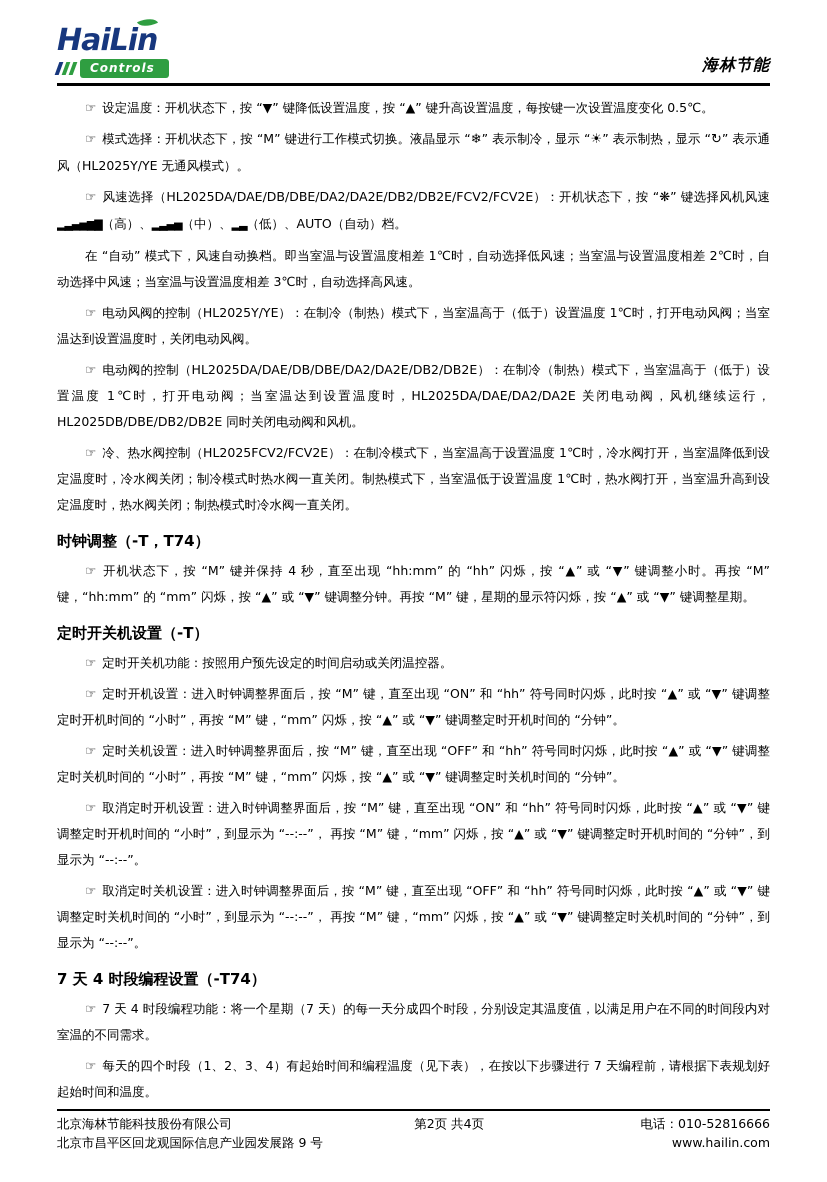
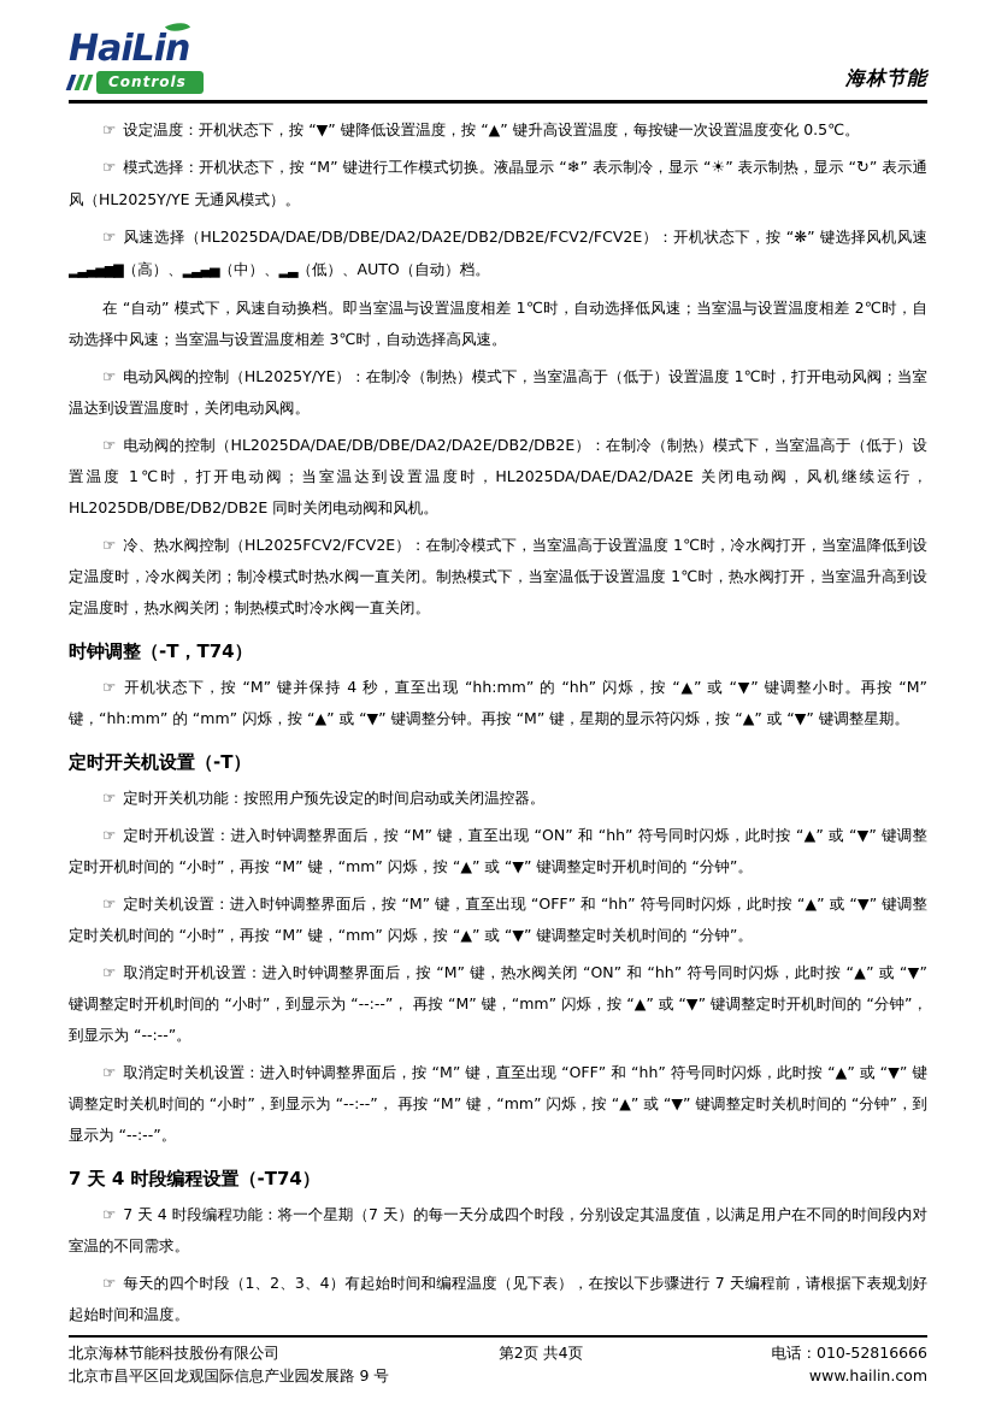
  HaiLin
  Controls
  海林节能
  ☞ 设定温度：开机状态下，按 “▼” 键降低设置温度，按 “▲” 键升高设置温度，每按键一次设置温度变化 0.5℃。
  ☞ 模式选择：开机状态下，按 “M” 键进行工作模式切换。液晶显示 “❄” 表示制冷，显示 “☀” 表示制热，显示 “↻” 表示通风（HL2025Y/YE 无通风模式）。
  ☞ 风速选择（HL2025DA/DAE/DB/DBE/DA2/DA2E/DB2/DB2E/FCV2/FCV2E）：开机状态下，按 “❋” 键选择风机风速 ▂▃▄▅▆▇（高）、▂▃▄▅（中）、▂▃（低）、AUTO（自动）档。
  在 “自动” 模式下，风速自动换档。即当室温与设置温度相差 1℃时，自动选择低风速；当室温与设置温度相差 2℃时，自动选择中风速；当室温与设置温度相差 3℃时，自动选择高风速。
  ☞ 电动风阀的控制（HL2025Y/YE）：在制冷（制热）模式下，当室温高于（低于）设置温度 1℃时，打开电动风阀；当室温达到设置温度时，关闭电动风阀。
  ☞ 电动阀的控制（HL2025DA/DAE/DB/DBE/DA2/DA2E/DB2/DB2E）：在制冷（制热）模式下，当室温高于（低于）设置温度 1℃时，打开电动阀；当室温达到设置温度时，HL2025DA/DAE/DA2/DA2E 关闭电动阀，风机继续运行，HL2025DB/DBE/DB2/DB2E 同时关闭电动阀和风机。
  ☞ 冷、热水阀控制（HL2025FCV2/FCV2E）：在制冷模式下，当室温高于设置温度 1℃时，冷水阀打开，当室温降低到设定温度时，冷水阀关闭；制冷模式时热水阀一直关闭。制热模式下，当室温低于设置温度 1℃时，热水阀打开，当室温升高到设定温度时，热水阀关闭；制热模式时冷水阀一直关闭。
  时钟调整（-T，T74）
  ☞ 开机状态下，按 “M” 键并保持 4 秒，直至出现 “hh:mm” 的 “hh” 闪烁，按 “▲” 或 “▼” 键调整小时。再按 “M” 键，“hh:mm” 的 “mm” 闪烁，按 “▲” 或 “▼” 键调整分钟。再按 “M” 键，星期的显示符闪烁，按 “▲” 或 “▼” 键调整星期。
  定时开关机设置（-T）
  ☞ 定时开关机功能：按照用户预先设定的时间启动或关闭温控器。
  ☞ 定时开机设置：进入时钟调整界面后，按 “M” 键，直至出现 “ON” 和 “hh” 符号同时闪烁，此时按 “▲” 或 “▼” 键调整定时开机时间的 “小时”，再按 “M” 键，“mm” 闪烁，按 “▲” 或 “▼” 键调整定时开机时间的 “分钟”。
  ☞ 定时关机设置：进入时钟调整界面后，按 “M” 键，直至出现 “OFF” 和 “hh” 符号同时闪烁，此时按 “▲” 或 “▼” 键调整定时关机时间的 “小时”，再按 “M” 键，“mm” 闪烁，按 “▲” 或 “▼” 键调整定时关机时间的 “分钟”。
- ☞ 取消定时开机设置：进入时钟调整界面后，按 “M” 键，直至出现 “ON” 和 “hh” 符号同时闪烁，此时按 “▲” 或 “▼” 键调整定时开机时间的 “小时”，到显示为 “--:--”， 再按 “M” 键，“mm” 闪烁，按 “▲” 或 “▼” 键调整定时开机时间的 “分钟”，到显示为 “--:--”。
+ ☞ 取消定时开机设置：进入时钟调整界面后，按 “M” 键，热水阀关闭 “ON” 和 “hh” 符号同时闪烁，此时按 “▲” 或 “▼” 键调整定时开机时间的 “小时”，到显示为 “--:--”， 再按 “M” 键，“mm” 闪烁，按 “▲” 或 “▼” 键调整定时开机时间的 “分钟”，到显示为 “--:--”。
  ☞ 取消定时关机设置：进入时钟调整界面后，按 “M” 键，直至出现 “OFF” 和 “hh” 符号同时闪烁，此时按 “▲” 或 “▼” 键调整定时关机时间的 “小时”，到显示为 “--:--”， 再按 “M” 键，“mm” 闪烁，按 “▲” 或 “▼” 键调整定时关机时间的 “分钟”，到显示为 “--:--”。
  7 天 4 时段编程设置（-T74）
  ☞ 7 天 4 时段编程功能：将一个星期（7 天）的每一天分成四个时段，分别设定其温度值，以满足用户在不同的时间段内对室温的不同需求。
  ☞ 每天的四个时段（1、2、3、4）有起始时间和编程温度（见下表），在按以下步骤进行 7 天编程前，请根据下表规划好起始时间和温度。
  北京海林节能科技股份有限公司
  北京市昌平区回龙观国际信息产业园发展路 9 号
  第2页 共4页
  电话：010-52816666
  www.hailin.com
